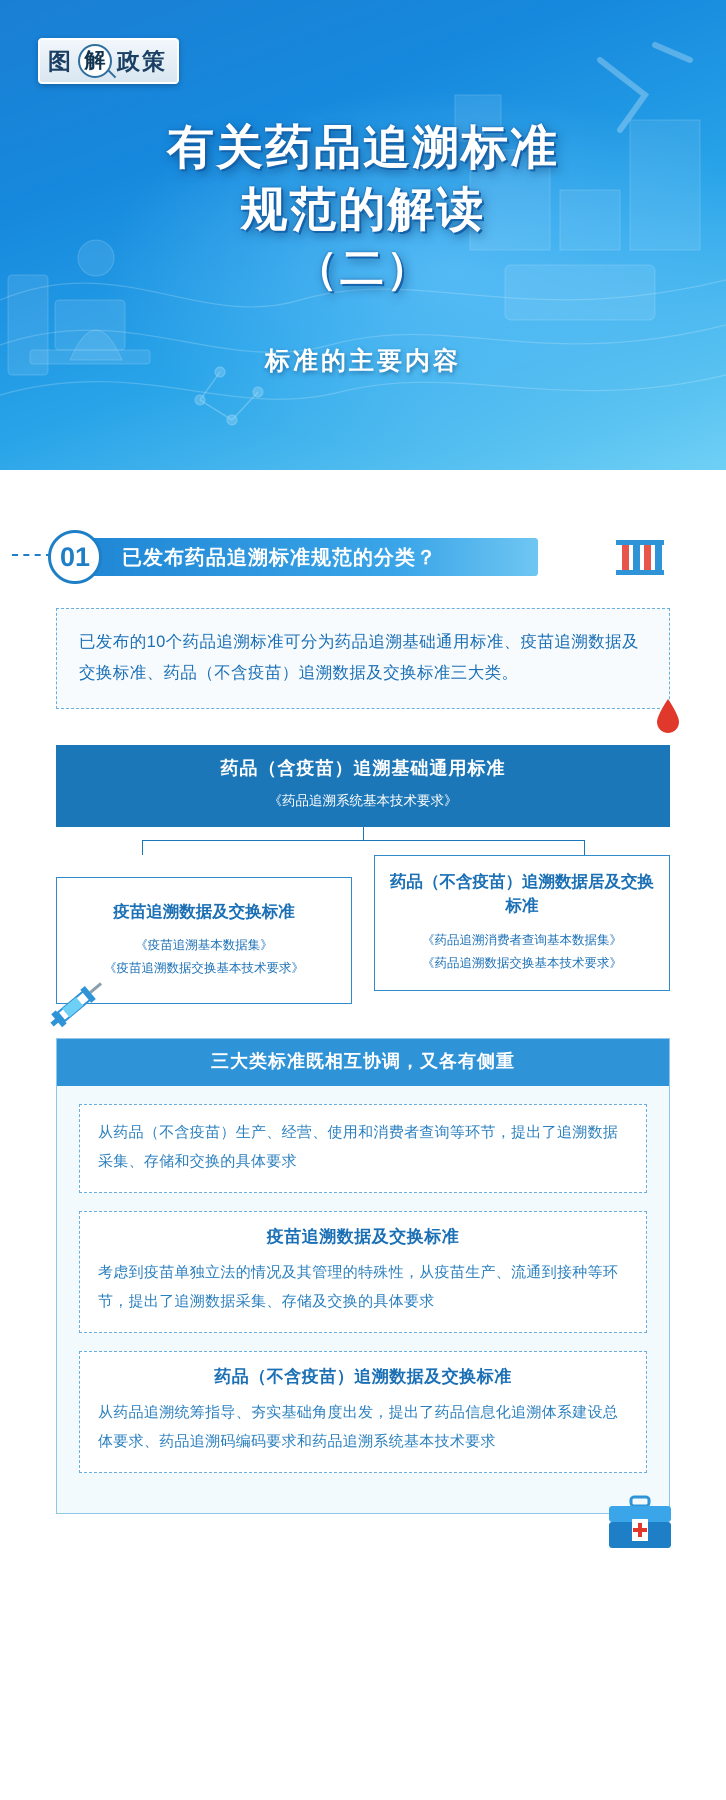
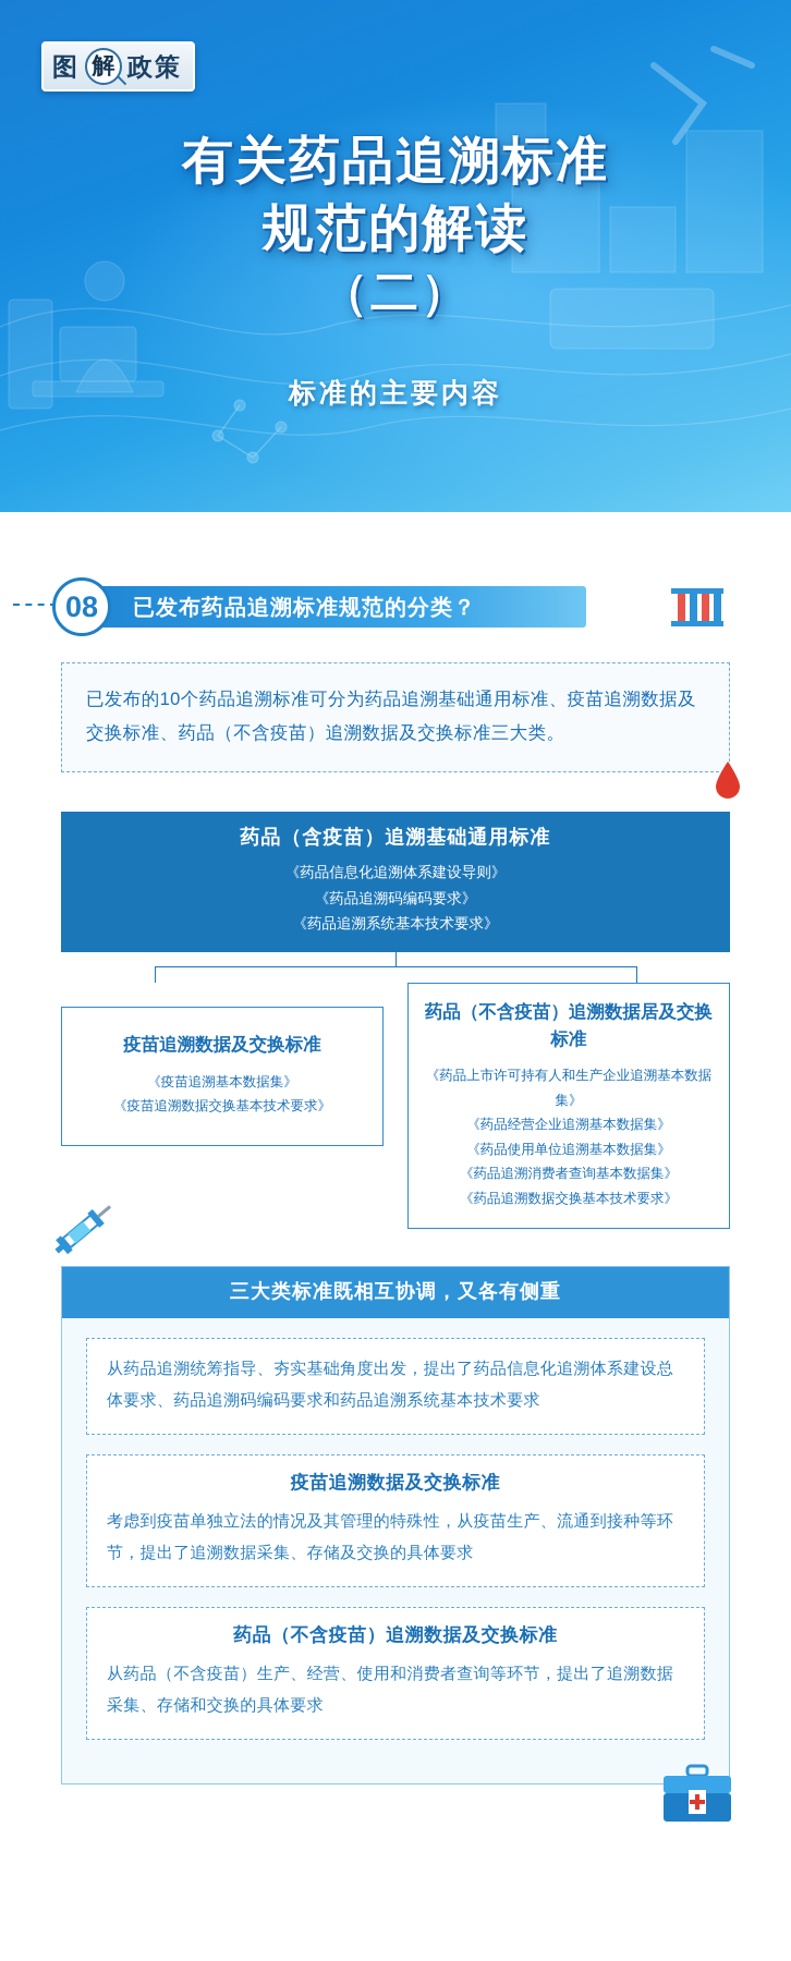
  图
  解
  政策
  有关药品追溯标准
  规范的解读
  （二）
  标准的主要内容
  已发布药品追溯标准规范的分类？
- 01
+ 08
  已发布的10个药品追溯标准可分为药品追溯基础通用标准、疫苗追溯数据及交换标准、药品（不含疫苗）追溯数据及交换标准三大类。
  药品（含疫苗）追溯基础通用标准
+ 《药品信息化追溯体系建设导则》
+ 《药品追溯码编码要求》
  《药品追溯系统基本技术要求》
  疫苗追溯数据及交换标准
  《疫苗追溯基本数据集》
  《疫苗追溯数据交换基本技术要求》
  药品（不含疫苗）追溯数据居及交换标准
+ 《药品上市许可持有人和生产企业追溯基本数据集》
+ 《药品经营企业追溯基本数据集》
+ 《药品使用单位追溯基本数据集》
  《药品追溯消费者查询基本数据集》
  《药品追溯数据交换基本技术要求》
  三大类标准既相互协调，又各有侧重
- 从药品（不含疫苗）生产、经营、使用和消费者查询等环节，提出了追溯数据采集、存储和交换的具体要求
+ 从药品追溯统筹指导、夯实基础角度出发，提出了药品信息化追溯体系建设总体要求、药品追溯码编码要求和药品追溯系统基本技术要求
  疫苗追溯数据及交换标准
  考虑到疫苗单独立法的情况及其管理的特殊性，从疫苗生产、流通到接种等环节，提出了追溯数据采集、存储及交换的具体要求
  药品（不含疫苗）追溯数据及交换标准
- 从药品追溯统筹指导、夯实基础角度出发，提出了药品信息化追溯体系建设总体要求、药品追溯码编码要求和药品追溯系统基本技术要求
+ 从药品（不含疫苗）生产、经营、使用和消费者查询等环节，提出了追溯数据采集、存储和交换的具体要求
